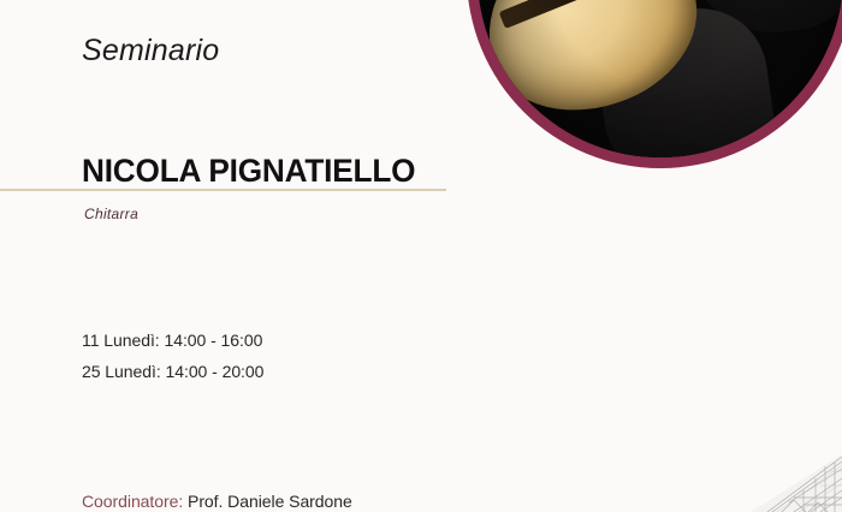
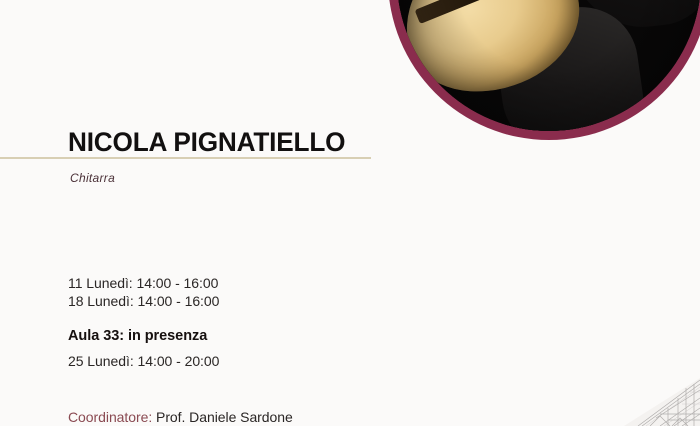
- Seminario
  NICOLA PIGNATIELLO
  Chitarra
  11 Lunedì: 14:00 - 16:00
+ 18 Lunedì: 14:00 - 16:00
+ Aula 33: in presenza
  25 Lunedì: 14:00 - 20:00
  Coordinatore: Prof. Daniele Sardone
